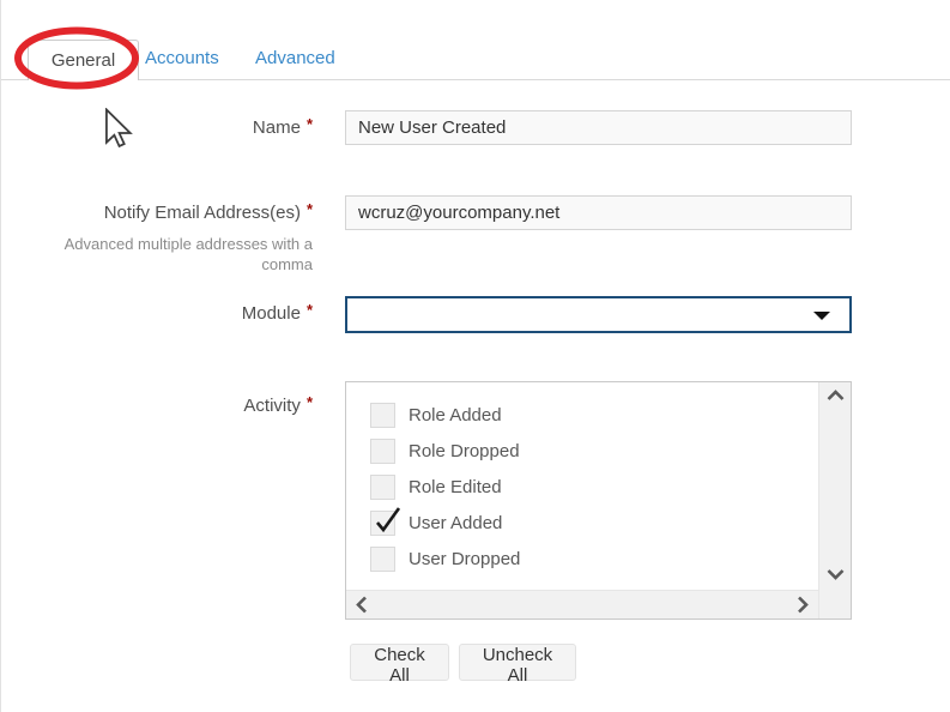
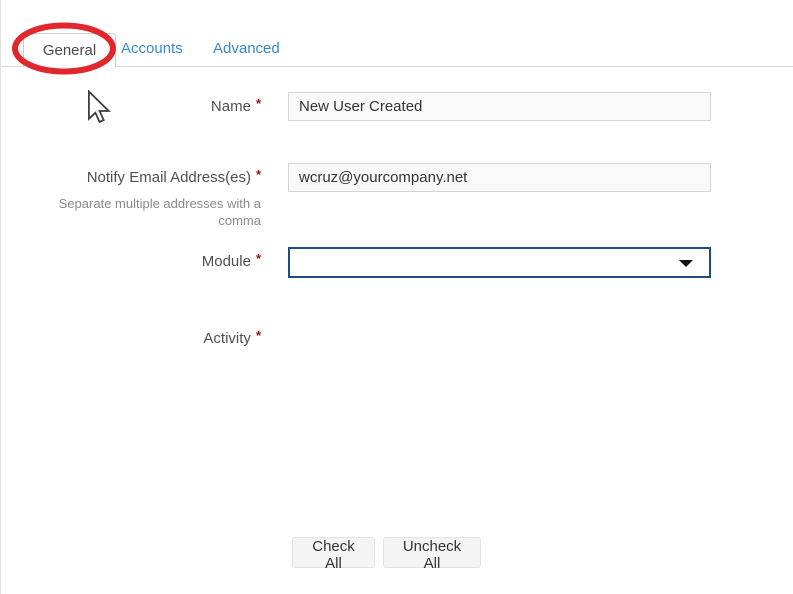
  General
  Accounts
  Advanced
  Name *
  New User Created
  Notify Email Address(es) *
- Advanced multiple addresses with a
+ Separate multiple addresses with a
  comma
  wcruz@yourcompany.net
  Module *
  Activity *
- Role Added
- Role Dropped
- Role Edited
- User Added
- User Dropped
  Check All
  Uncheck All
